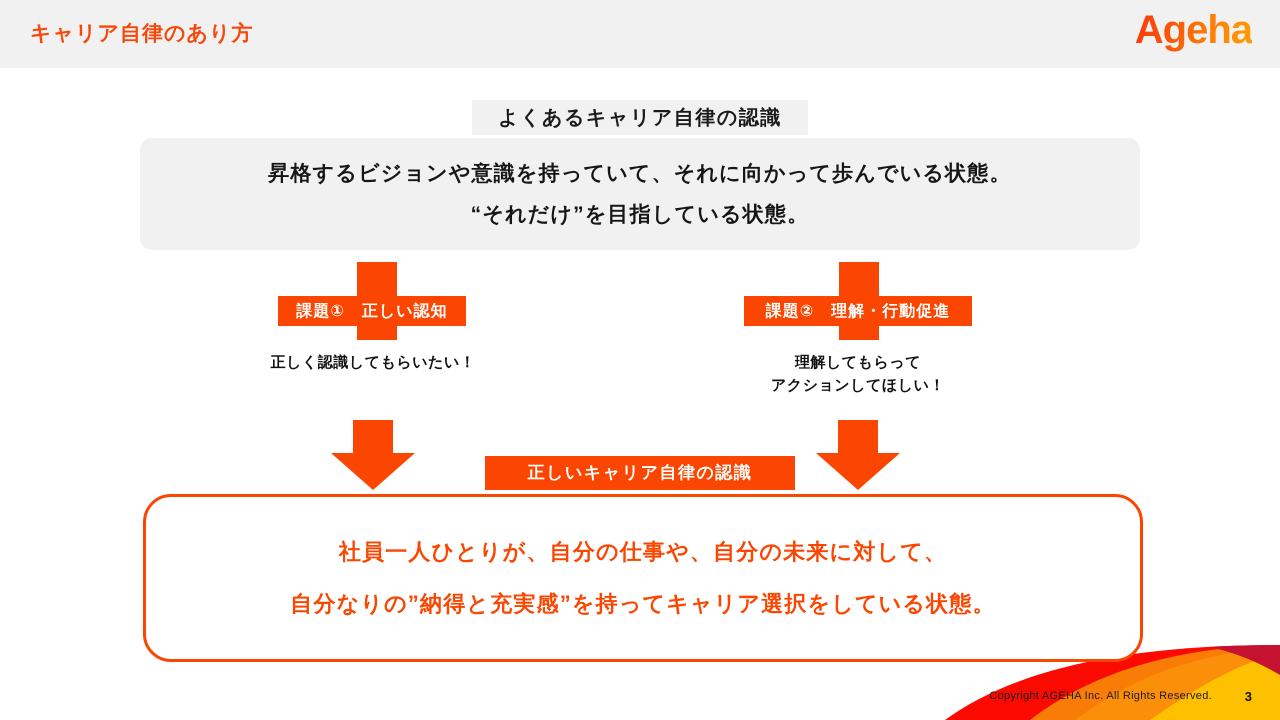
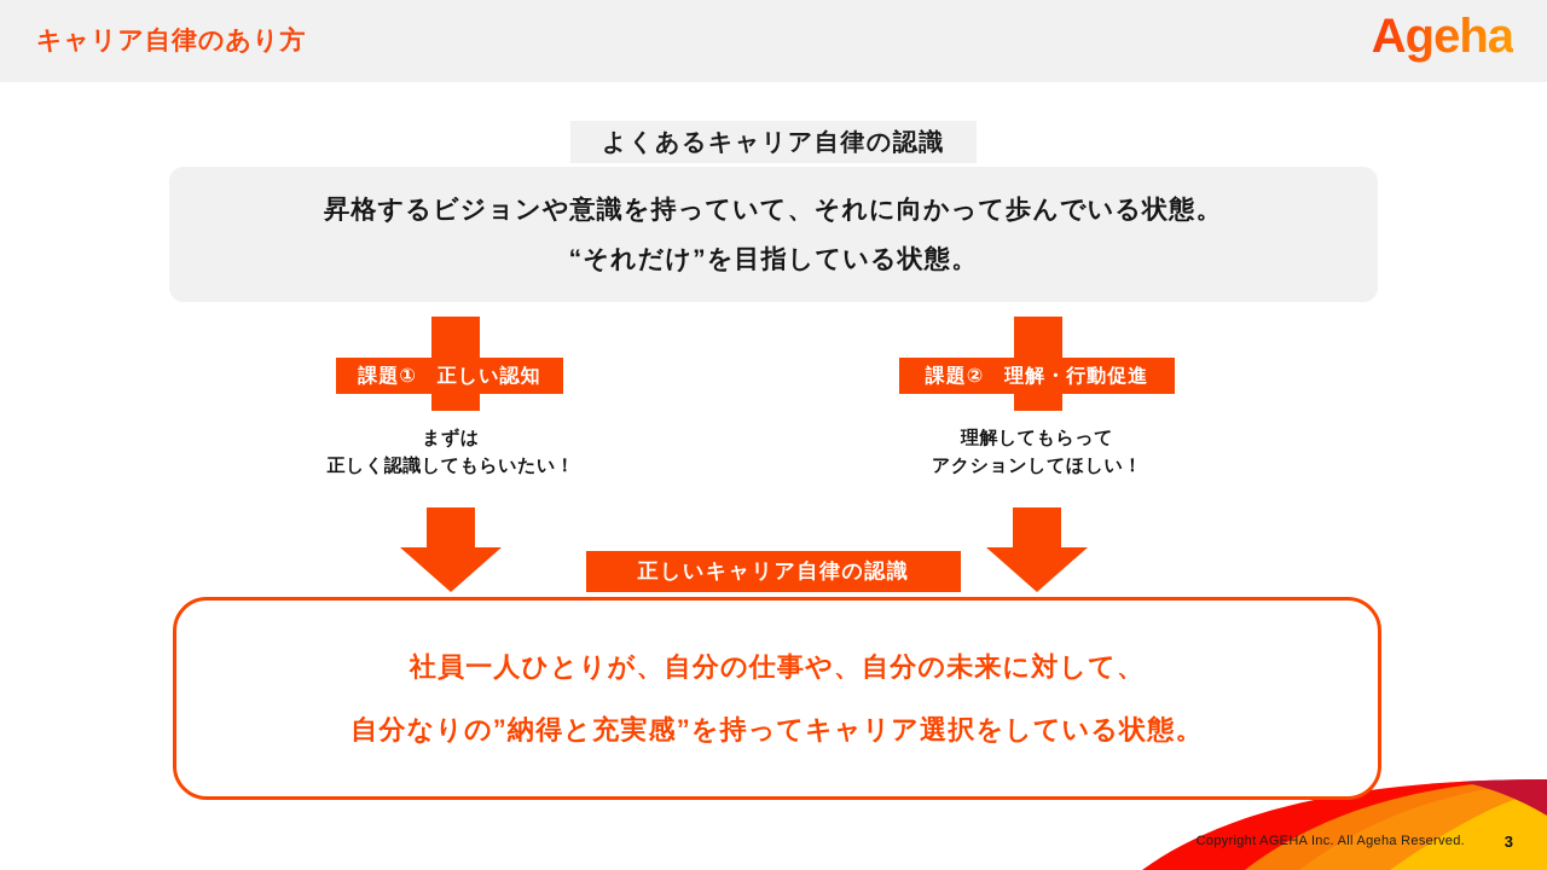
  キャリア自律のあり方
  Ageha
  よくあるキャリア自律の認識
  昇格するビジョンや意識を持っていて、それに向かって歩んでいる状態。
  “それだけ”を目指している状態。
  課題① 正しい認知
+ まずは
  正しく認識してもらいたい！
  課題② 理解・行動促進
  理解してもらって
  アクションしてほしい！
  正しいキャリア自律の認識
  社員一人ひとりが、自分の仕事や、自分の未来に対して、
  自分なりの”納得と充実感”を持ってキャリア選択をしている状態。
- Copyright AGEHA Inc. All Rights Reserved.
+ Copyright AGEHA Inc. All Ageha Reserved.
  3
